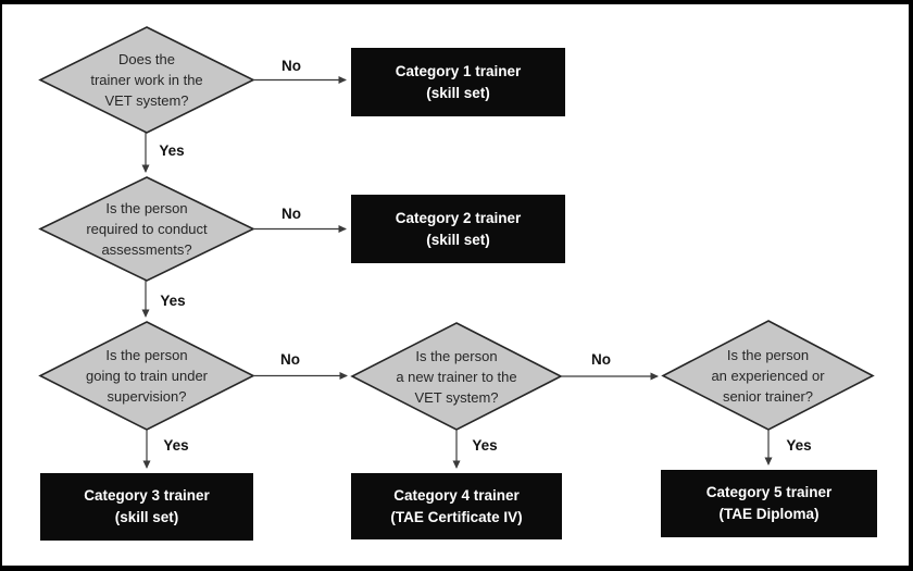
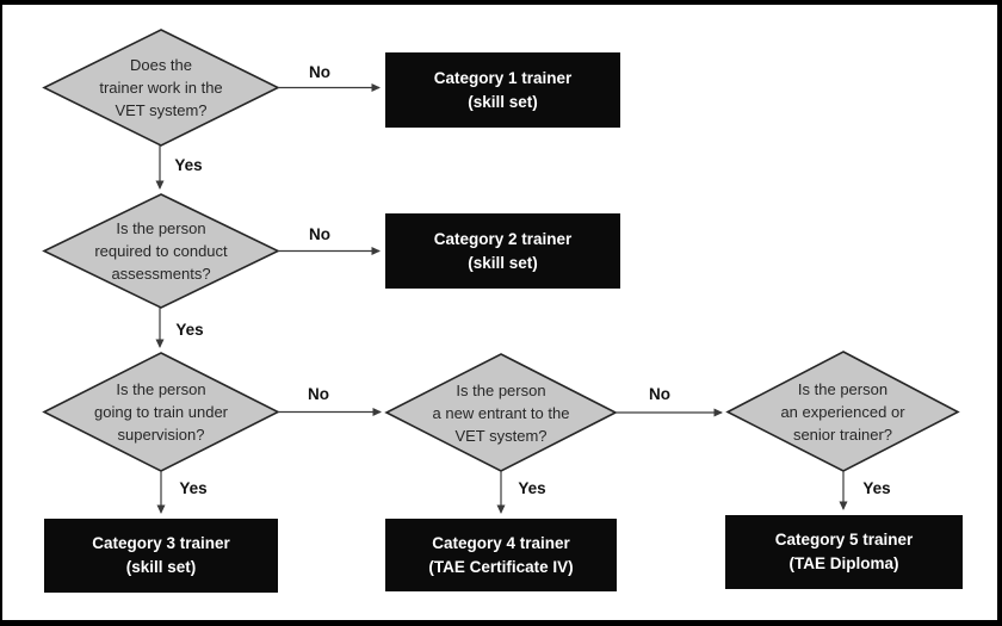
  Does the
  trainer work in the
  VET system?
  Is the person
  required to conduct
  assessments?
  Is the person
  going to train under
  supervision?
  Is the person
- a new trainer to the
+ a new entrant to the
  VET system?
  Is the person
  an experienced or
  senior trainer?
  Category 1 trainer
  (skill set)
  Category 2 trainer
  (skill set)
  Category 3 trainer
  (skill set)
  Category 4 trainer
  (TAE Certificate IV)
  Category 5 trainer
  (TAE Diploma)
  No
  Yes
  No
  Yes
  No
  Yes
  No
  Yes
  Yes
